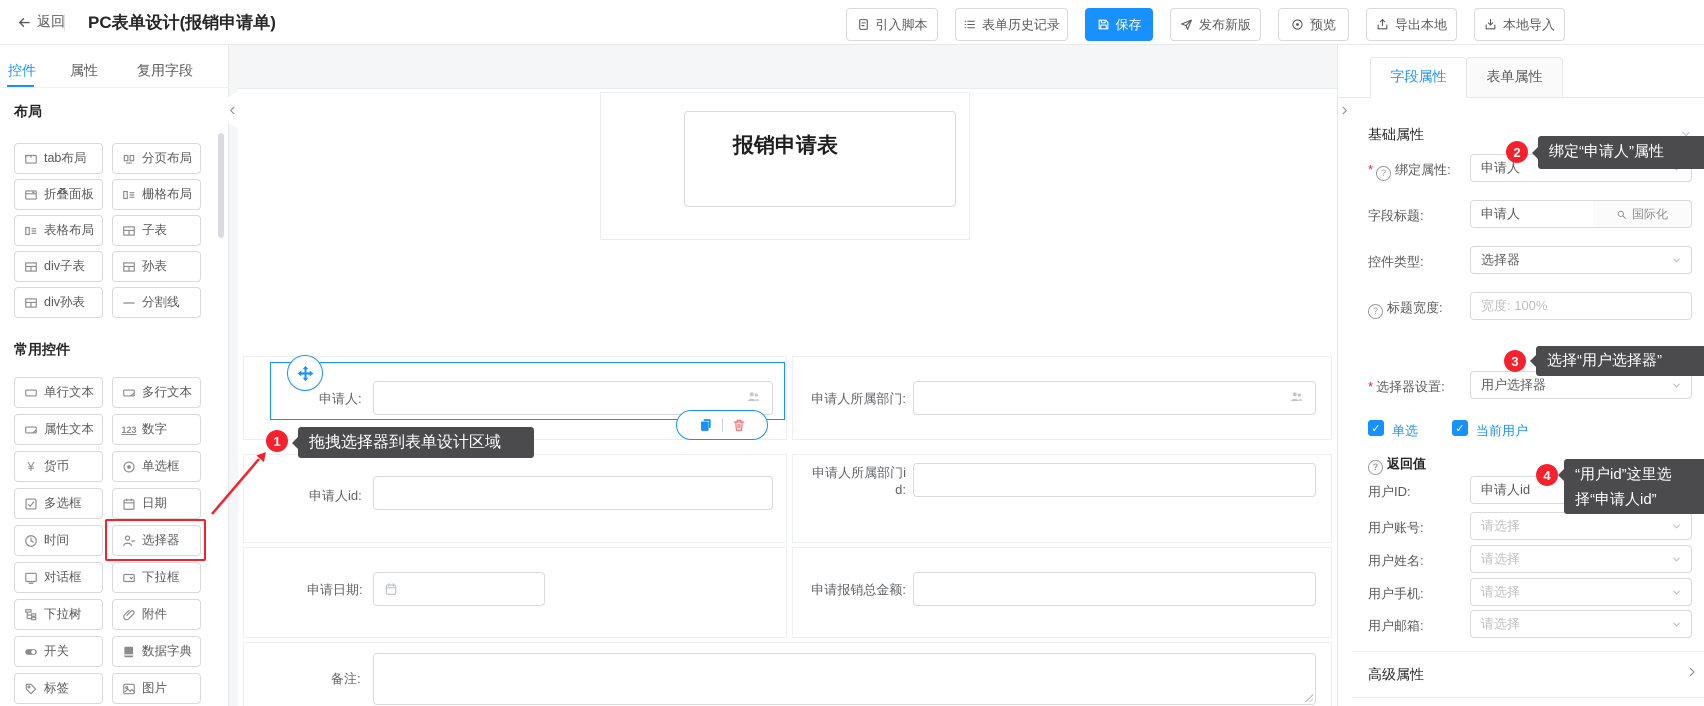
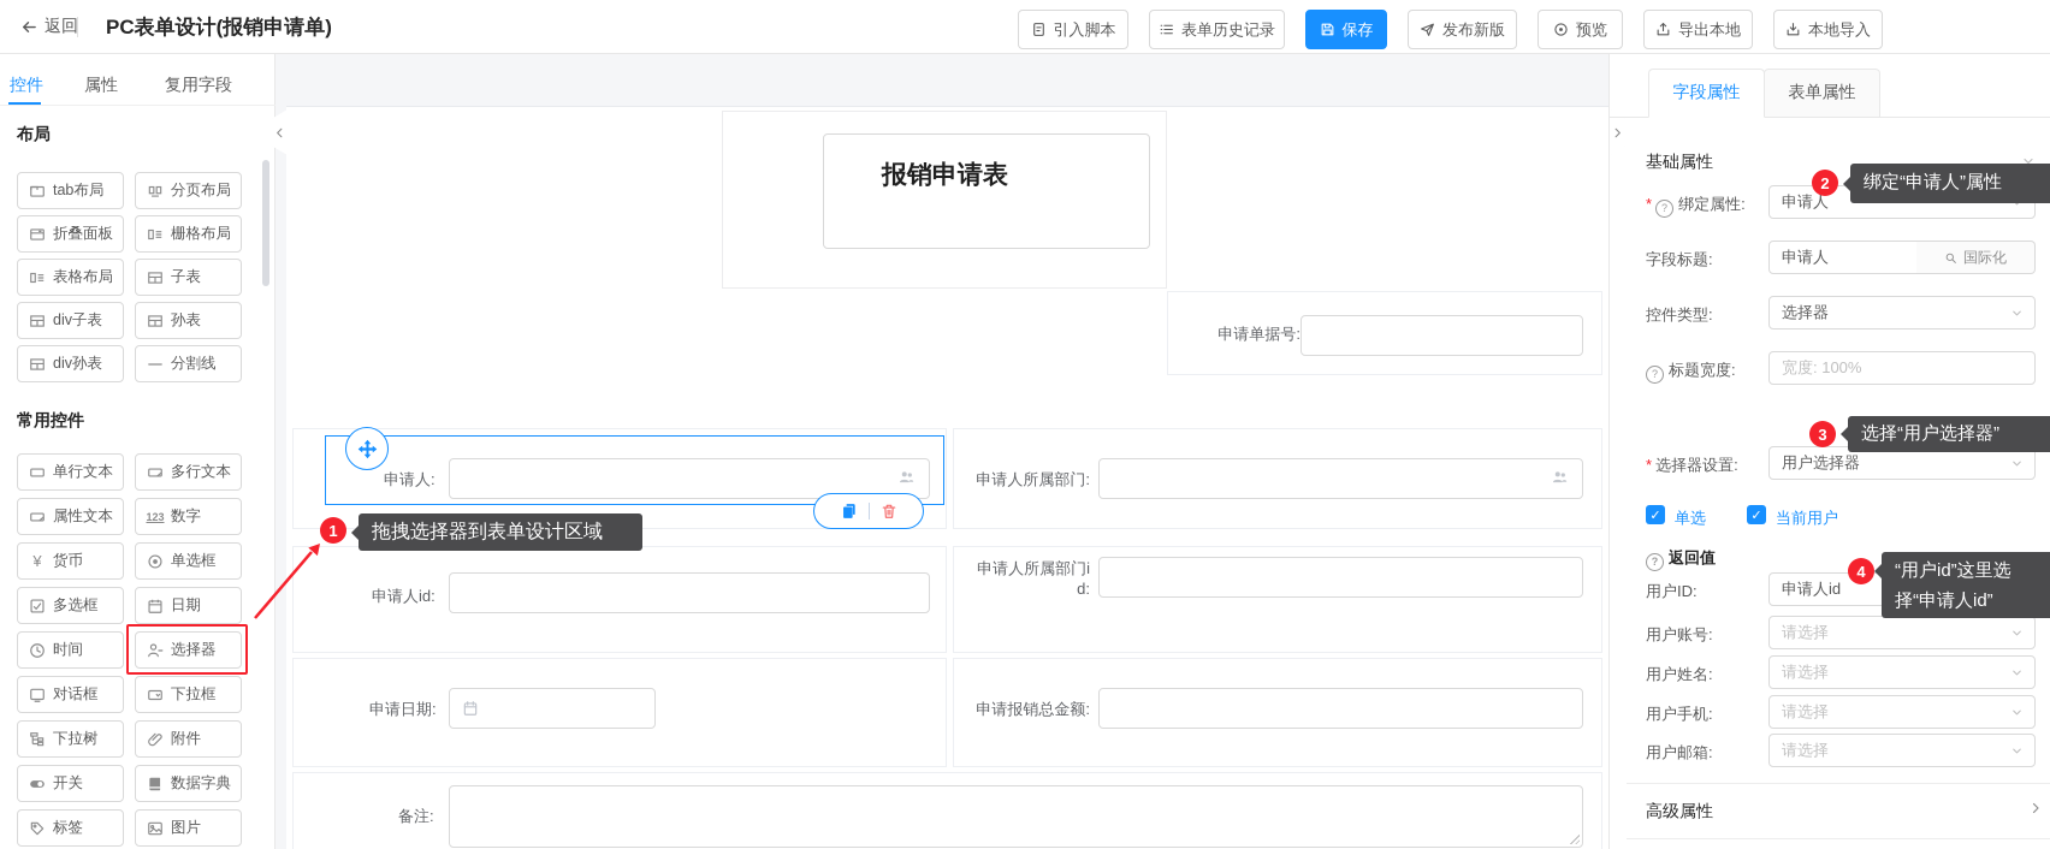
  返回
  PC表单设计(报销申请单)
  引入脚本
  表单历史记录
  保存
  发布新版
  预览
  导出本地
  本地导入
  控件
  属性
  复用字段
  布局
  tab布局
  分页布局
  折叠面板
  栅格布局
  表格布局
  子表
  div子表
  孙表
  div孙表
  分割线
  常用控件
  单行文本
  多行文本
  属性文本
  123
  数字
  ¥
  货币
  单选框
  多选框
  日期
  时间
  选择器
  对话框
  下拉框
  下拉树
  附件
  开关
  数据字典
  标签
  图片
  报销申请表
+ 申请单据号:
  申请人所属部门:
  申请人:
  申请人id:
  申请人所属部门i
  d:
  申请日期:
  申请报销总金额:
  备注:
  1
  拖拽选择器到表单设计区域
  字段属性
  表单属性
  基础属性
  * ? 绑定属性:
  申请人
  2
  绑定“申请人”属性
  字段标题:
  申请人
  国际化
  控件类型:
  选择器
  ? 标题宽度:
  宽度: 100%
  * 选择器设置:
  用户选择器
  3
  选择“用户选择器”
  单选
  当前用户
  ? 返回值
  用户ID:
  申请人id
  4
  “用户id”这里选
  择“申请人id”
  用户账号:
  请选择
  用户姓名:
  请选择
  用户手机:
  请选择
  用户邮箱:
  请选择
  高级属性
